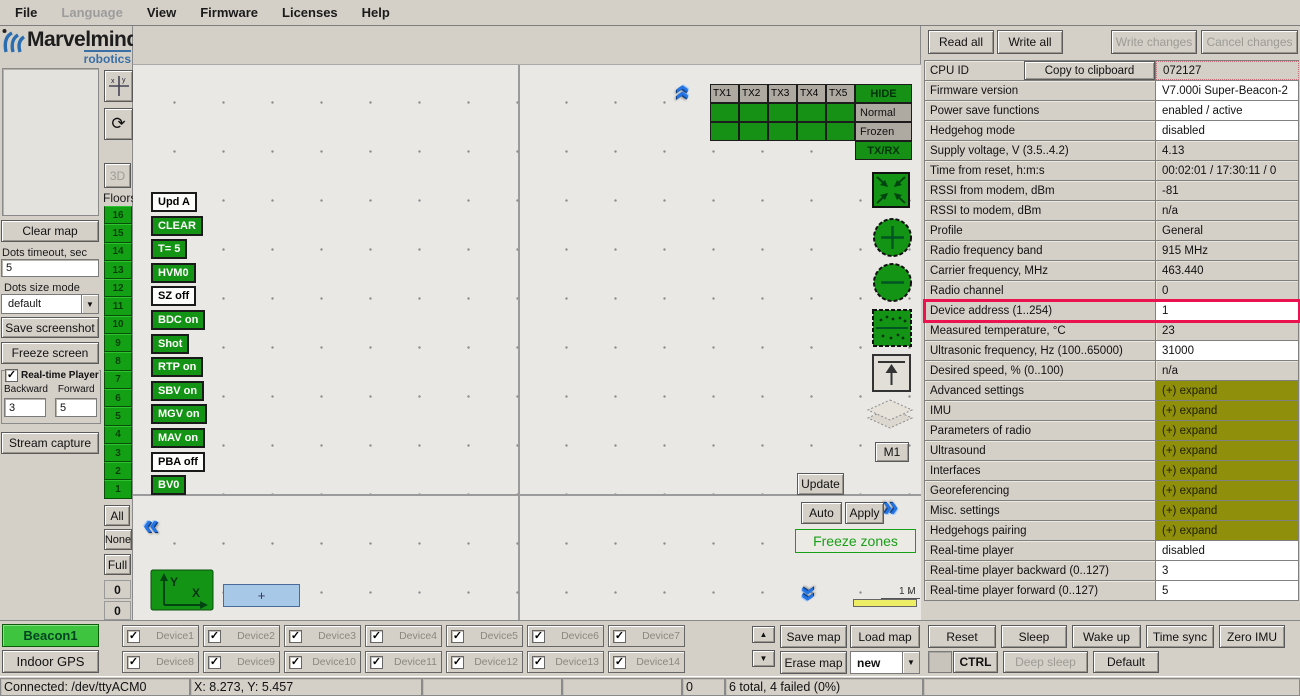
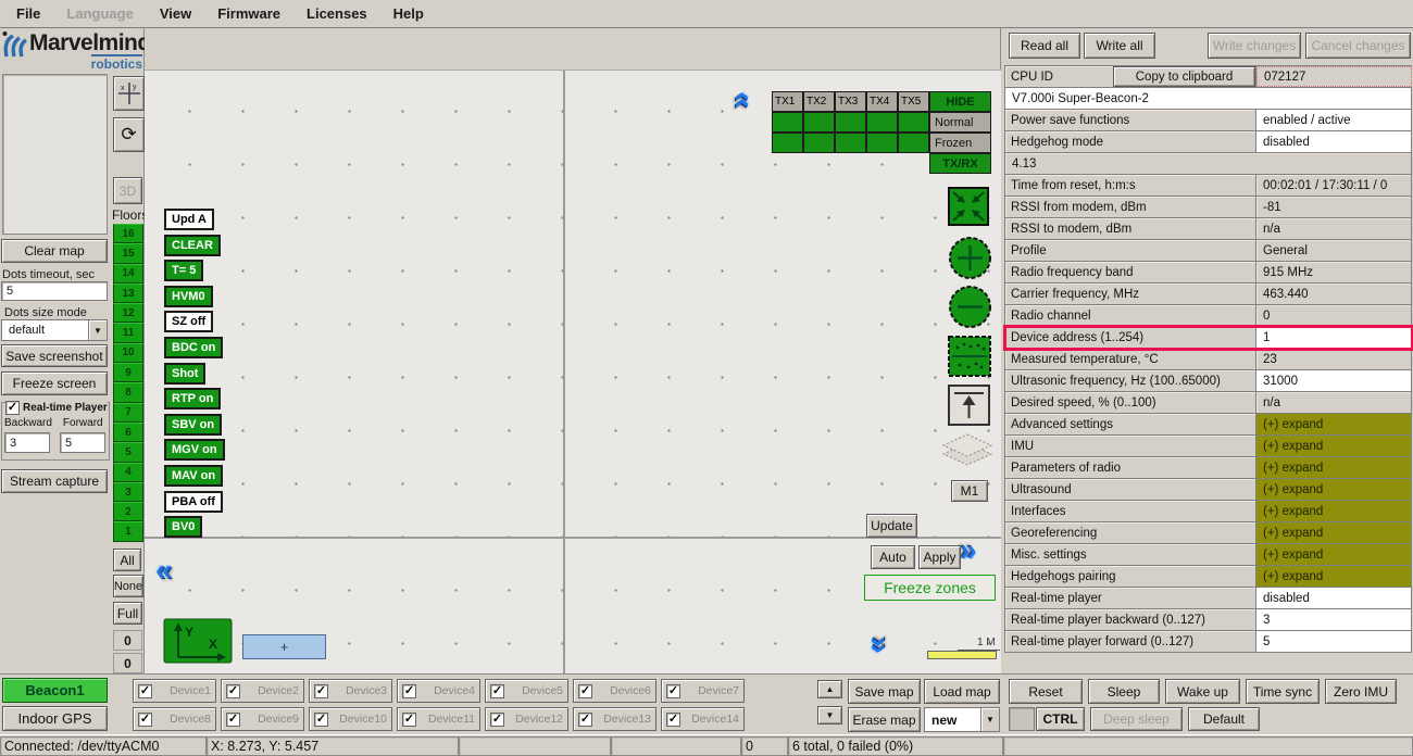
  File
  Language
  View
  Firmware
  Licenses
  Help
  Marvelmin
  robotics
  Clear map
  Dots timeout, sec
  5
  Dots size mode
  default
  ▼
  Save screenshot
  Freeze screen
  ✓
  Real-time Player
  Backward
  Forward
  3
  5
  Stream capture
  ⟳
  3D
  Floor
  16
  15
  14
  13
  12
  11
  10
  9
  8
  7
  6
  5
  4
  3
  2
  1
  All
  None
  Full
  0
  0
  «
  TX1
  TX2
  TX3
  TX4
  TX5
  HIDE
  Normal
  Frozen
  TX/RX
  Upd A
  CLEAR
  T= 5
  HVM0
  SZ off
  BDC on
  Shot
  RTP on
  SBV on
  MGV on
  MAV on
  PBA off
  BV0
  M1
  Update
  Auto
  Apply
  Freeze zones
  Y
  X
  +
  1 M
  Read all
  Write all
  Write changes
  Cancel changes
  CPU ID
  Copy to clipboard
  072127
- Firmware version
  V7.000i Super-Beacon-2
  Power save functions
  enabled / active
  Hedgehog mode
  disabled
- Supply voltage, V (3.5..4.2)
  4.13
  Time from reset, h:m:s
  00:02:01 / 17:30:11 / 0
  RSSI from modem, dBm
  -81
  RSSI to modem, dBm
  n/a
  Profile
  General
  Radio frequency band
  915 MHz
  Carrier frequency, MHz
  463.440
  Radio channel
  0
  Device address (1..254)
  1
  Measured temperature, °C
  23
  Ultrasonic frequency, Hz (100..65000)
  31000
  Desired speed, % (0..100)
  n/a
  Advanced settings
  (+) expand
  IMU
  (+) expand
  Parameters of radio
  (+) expand
  Ultrasound
  (+) expand
  Interfaces
  (+) expand
  Georeferencing
  (+) expand
  Misc. settings
  (+) expand
  Hedgehogs pairing
  (+) expand
  Real-time player
  disabled
  Real-time player backward (0..127)
  3
  Real-time player forward (0..127)
  5
  Beacon1
  Indoor GPS
  ✓
  Device1
  ✓
  Device2
  ✓
  Device3
  ✓
  Device4
  ✓
  Device5
  ✓
  Device6
  ✓
  Device7
  ✓
  Device8
  ✓
  Device9
  ✓
  Device10
  ✓
  Device11
  ✓
  Device12
  ✓
  Device13
  ✓
  Device14
  ▲
  ▼
  Save map
  Load map
  Erase map
  new
  ▼
  Reset
  Sleep
  Wake up
  Time sync
  Zero IMU
  CTRL
  Deep sleep
  Default
  Connected: /dev/ttyACM0
  X: 8.273, Y: 5.457
  0
- 6 total, 4 failed (0%)
+ 6 total, 0 failed (0%)
